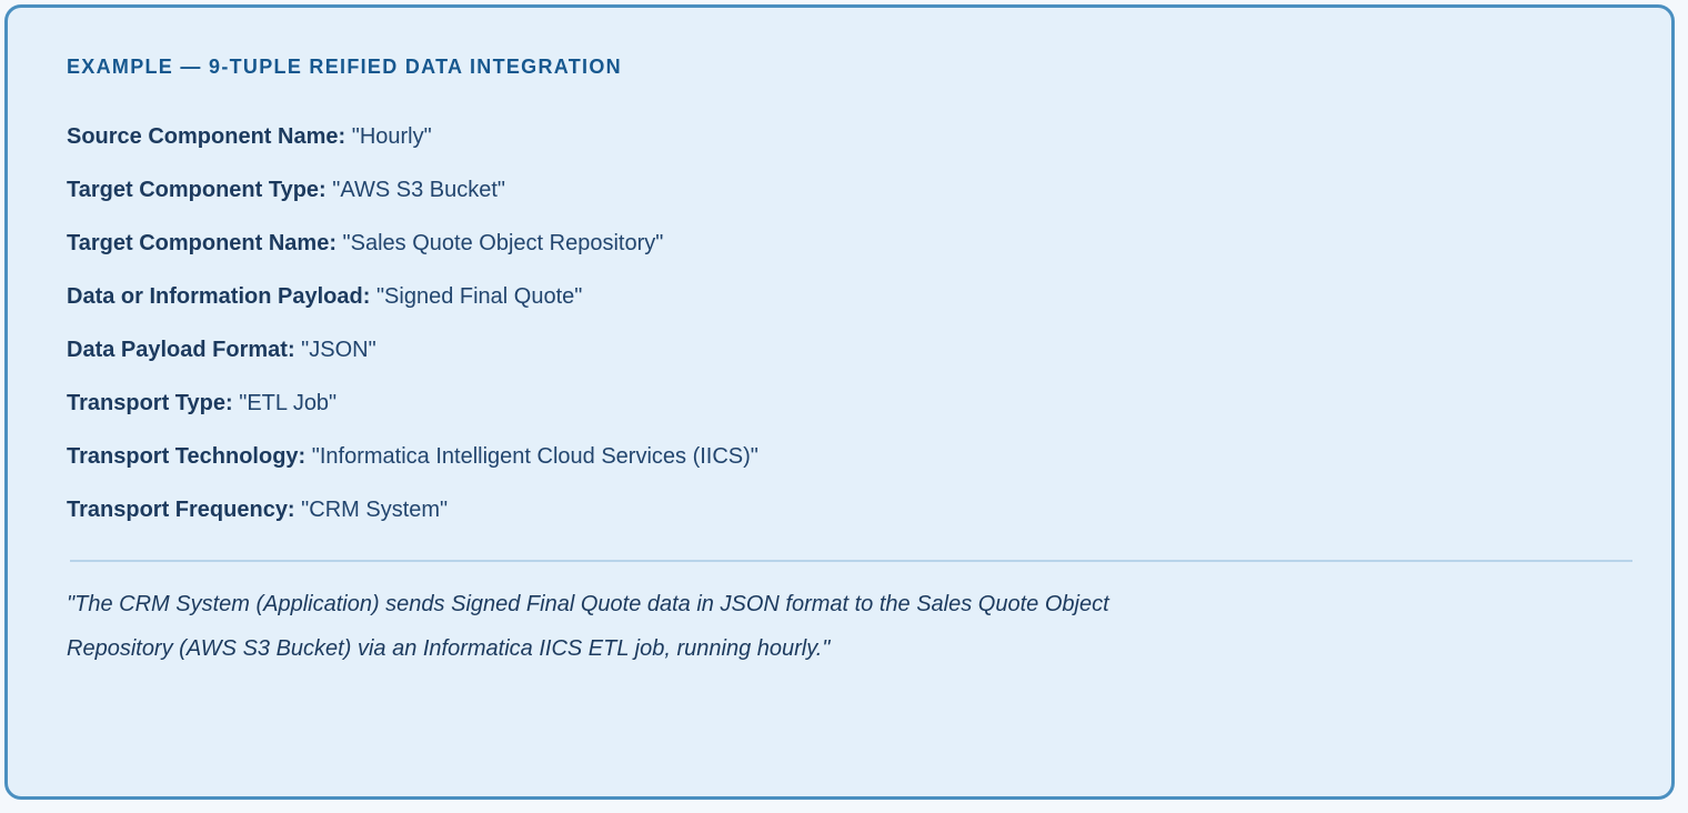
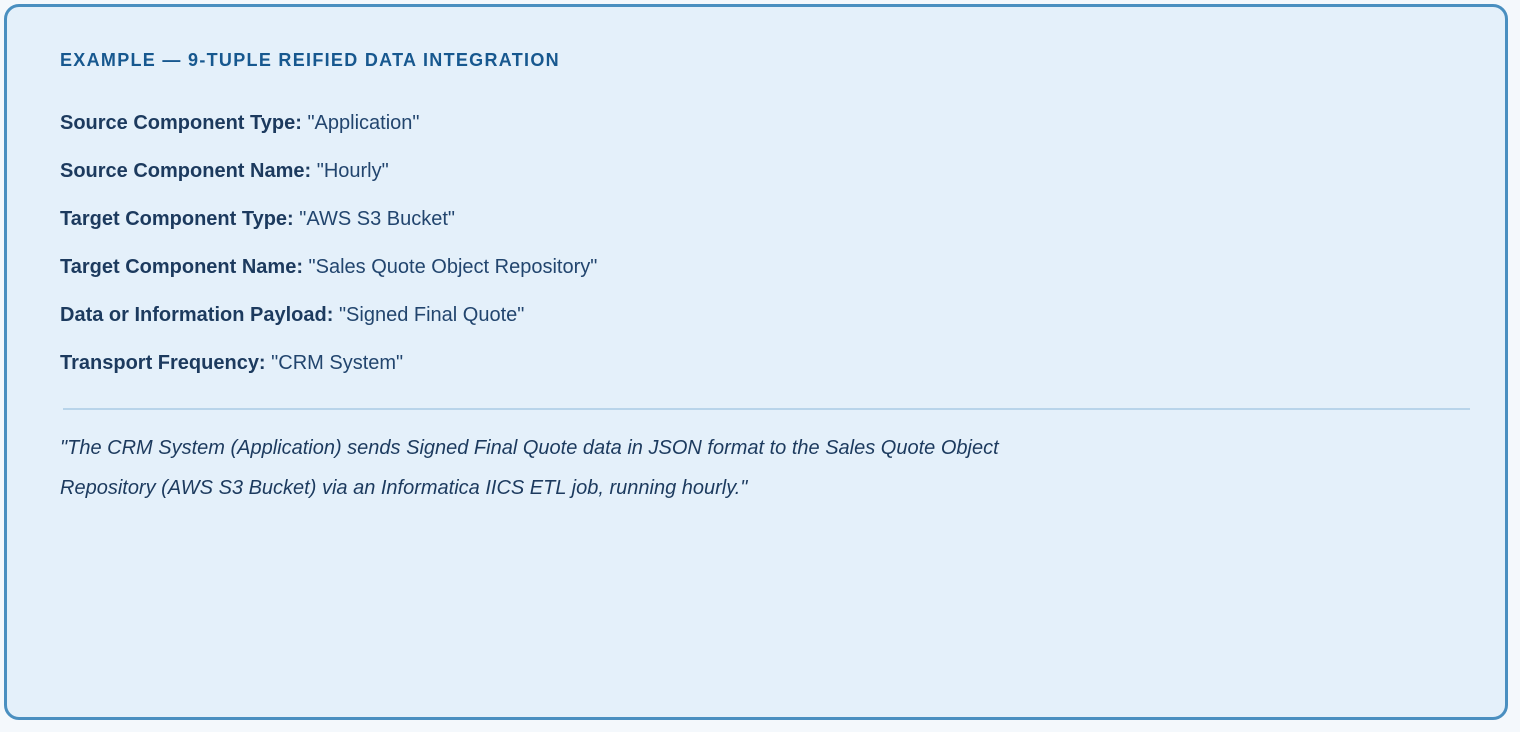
  EXAMPLE — 9-TUPLE REIFIED DATA INTEGRATION
+ Source Component Type: "Application"
  Source Component Name: "Hourly"
  Target Component Type: "AWS S3 Bucket"
  Target Component Name: "Sales Quote Object Repository"
  Data or Information Payload: "Signed Final Quote"
- Data Payload Format: "JSON"
- Transport Type: "ETL Job"
- Transport Technology: "Informatica Intelligent Cloud Services (IICS)"
  Transport Frequency: "CRM System"
  "The CRM System (Application) sends Signed Final Quote data in JSON format to the Sales Quote Object Repository (AWS S3 Bucket) via an Informatica IICS ETL job, running hourly."
